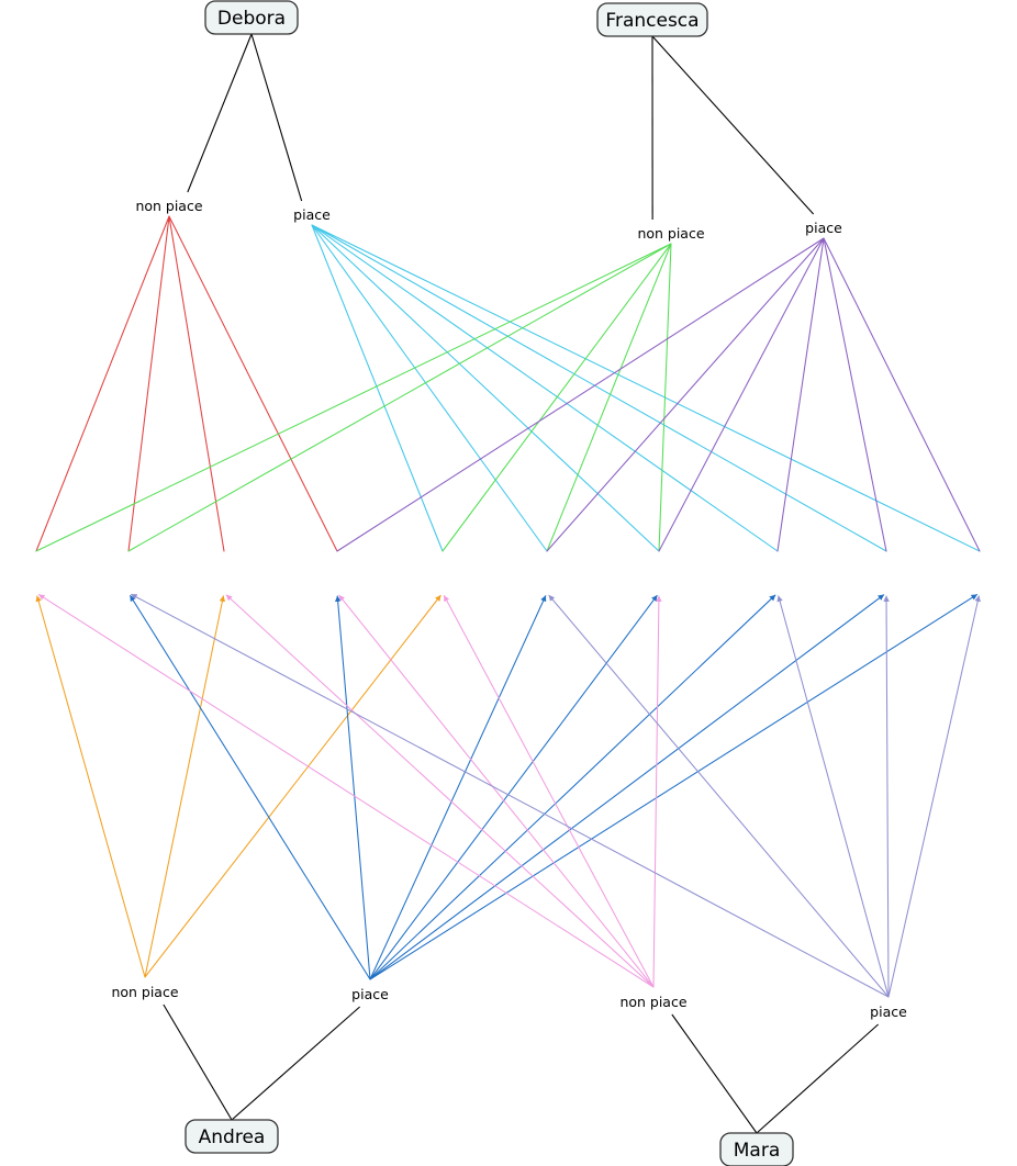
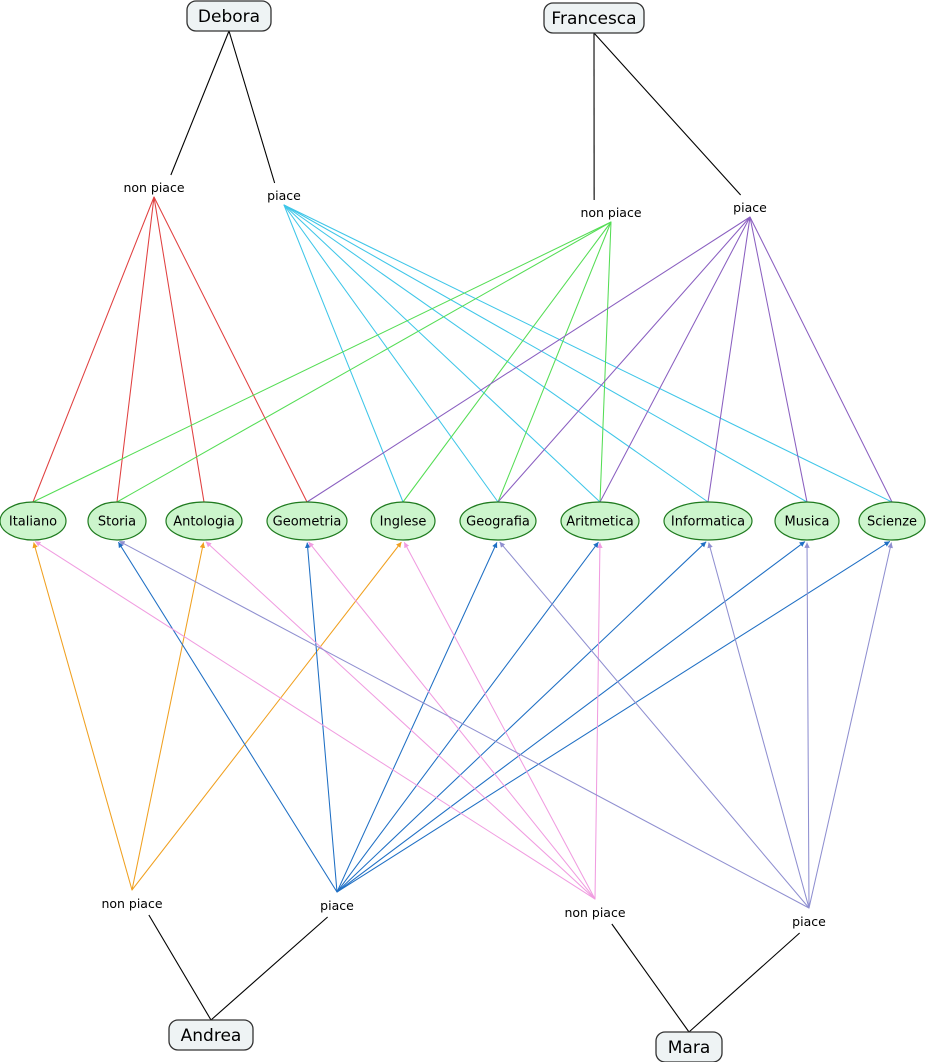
+ Italiano
+ Storia
+ Antologia
+ Geometria
+ Inglese
+ Geografia
+ Aritmetica
+ Informatica
+ Musica
+ Scienze
  non piace
  piace
  non piace
  piace
  non piace
  piace
  non piace
  piace
  Debora
  Francesca
  Andrea
  Mara
